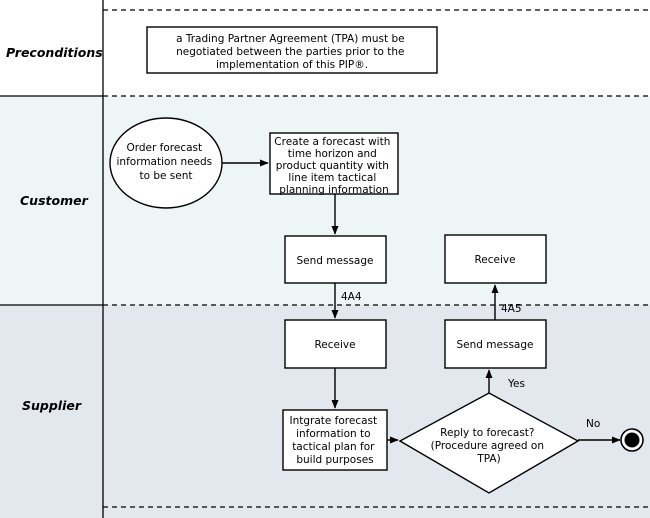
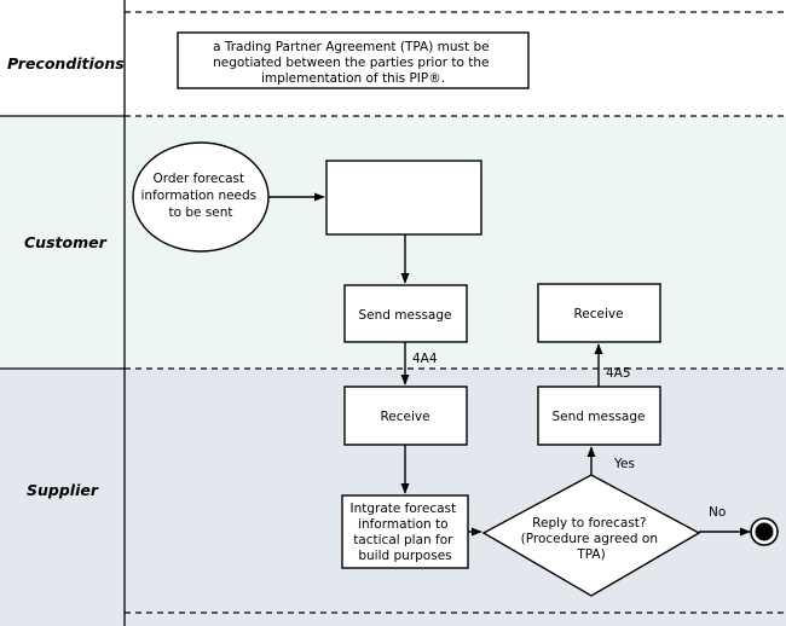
  Preconditions
  Customer
  Supplier
  4A4
  4A5
  Yes
  No
  a Trading Partner Agreement (TPA) must be negotiated between the parties prior to the implementation of this PIP®.
  Order forecast information needs to be sent
- Create a forecast with time horizon and product quantity with line item tactical planning information
  Send message
  Receive
  Receive
  Send message
  Intgrate forecast information to tactical plan for build purposes
  Reply to forecast? (Procedure agreed on TPA)
